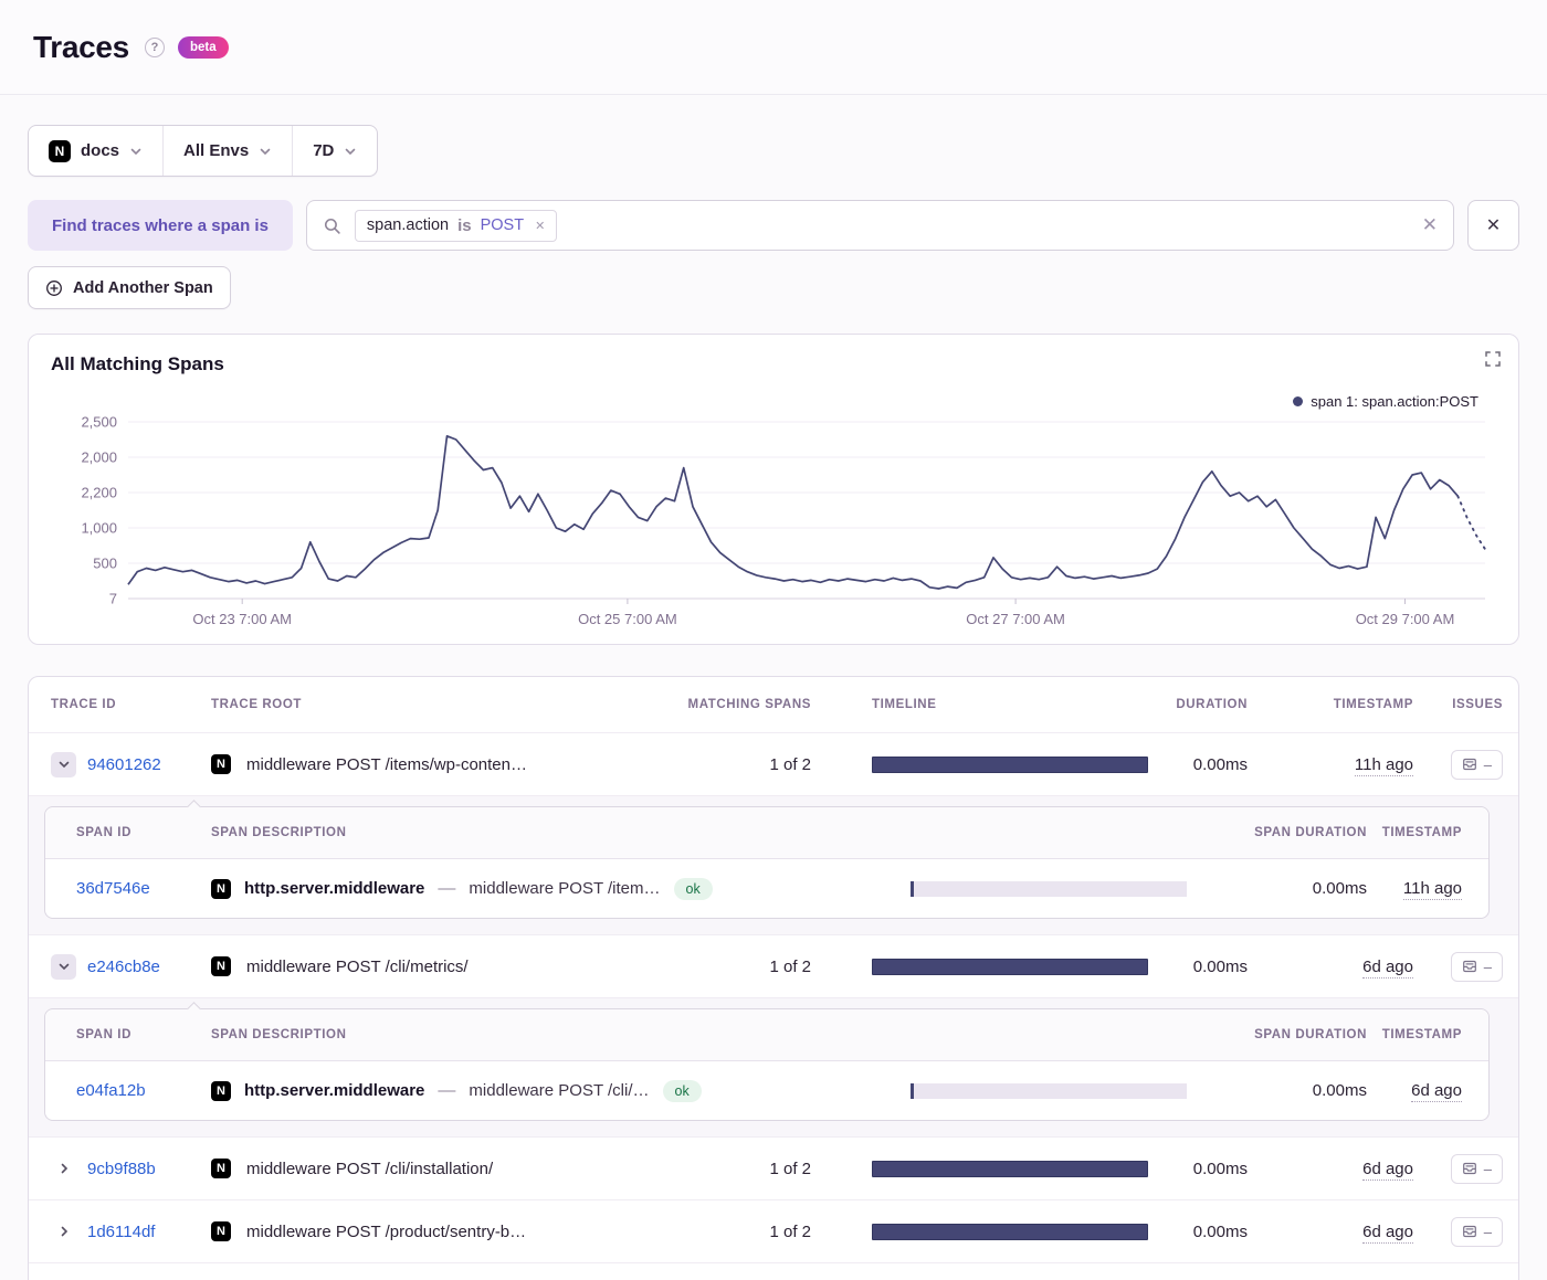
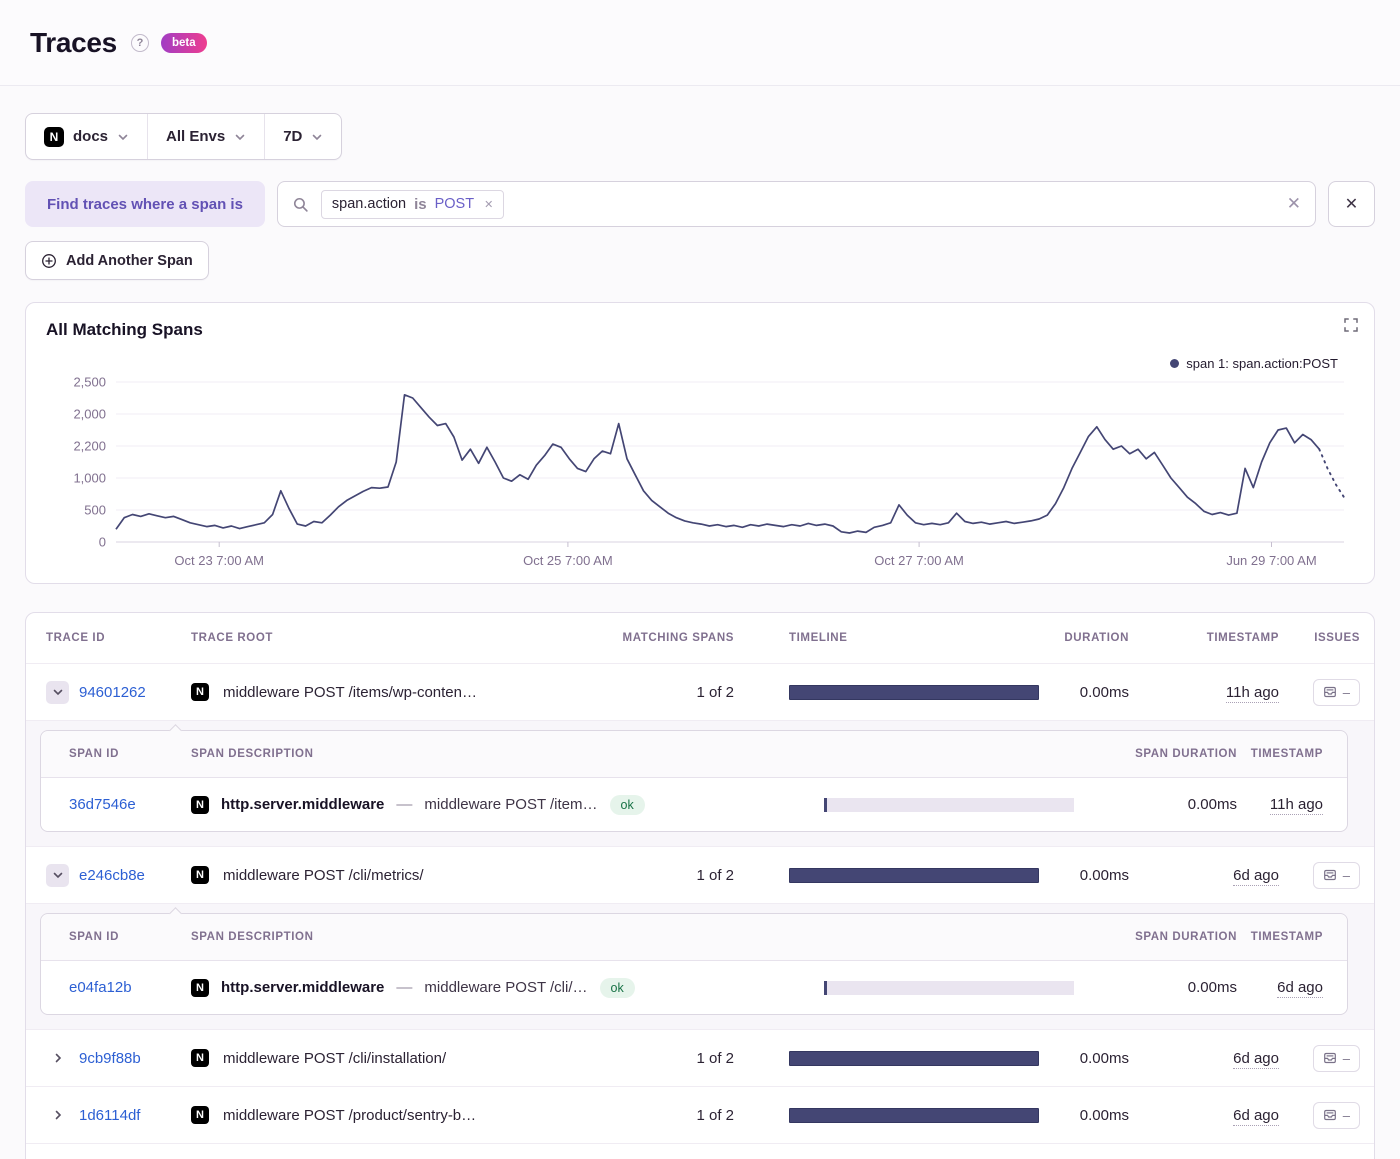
  Traces
  ?
  beta
  N
  docs
  All Envs
  7D
  Find traces where a span is
  span.action
  is
  POST
  ✕
  ✕
  ✕
  Add Another Span
  All Matching Spans
  span 1: span.action:POST
- 7
+ 0
  500
  1,000
  2,200
  2,000
  2,500
  Oct 23 7:00 AM
  Oct 25 7:00 AM
  Oct 27 7:00 AM
- Oct 29 7:00 AM
+ Jun 29 7:00 AM
  TRACE ID
  TRACE ROOT
  MATCHING SPANS
  TIMELINE
  DURATION
  TIMESTAMP
  ISSUES
  94601262
  N
  middleware POST /items/wp-conten…
  1 of 2
  0.00ms
  11h ago
  –
  SPAN ID
  SPAN DESCRIPTION
  SPAN DURATION
  TIMESTAMP
  36d7546e
  N
  http.server.middleware
  —
  middleware POST /item…
  ok
  0.00ms
  11h ago
  e246cb8e
  N
  middleware POST /cli/metrics/
  1 of 2
  0.00ms
  6d ago
  –
  SPAN ID
  SPAN DESCRIPTION
  SPAN DURATION
  TIMESTAMP
  e04fa12b
  N
  http.server.middleware
  —
  middleware POST /cli/…
  ok
  0.00ms
  6d ago
  9cb9f88b
  N
  middleware POST /cli/installation/
  1 of 2
  0.00ms
  6d ago
  –
  1d6114df
  N
  middleware POST /product/sentry-b…
  1 of 2
  0.00ms
  6d ago
  –
